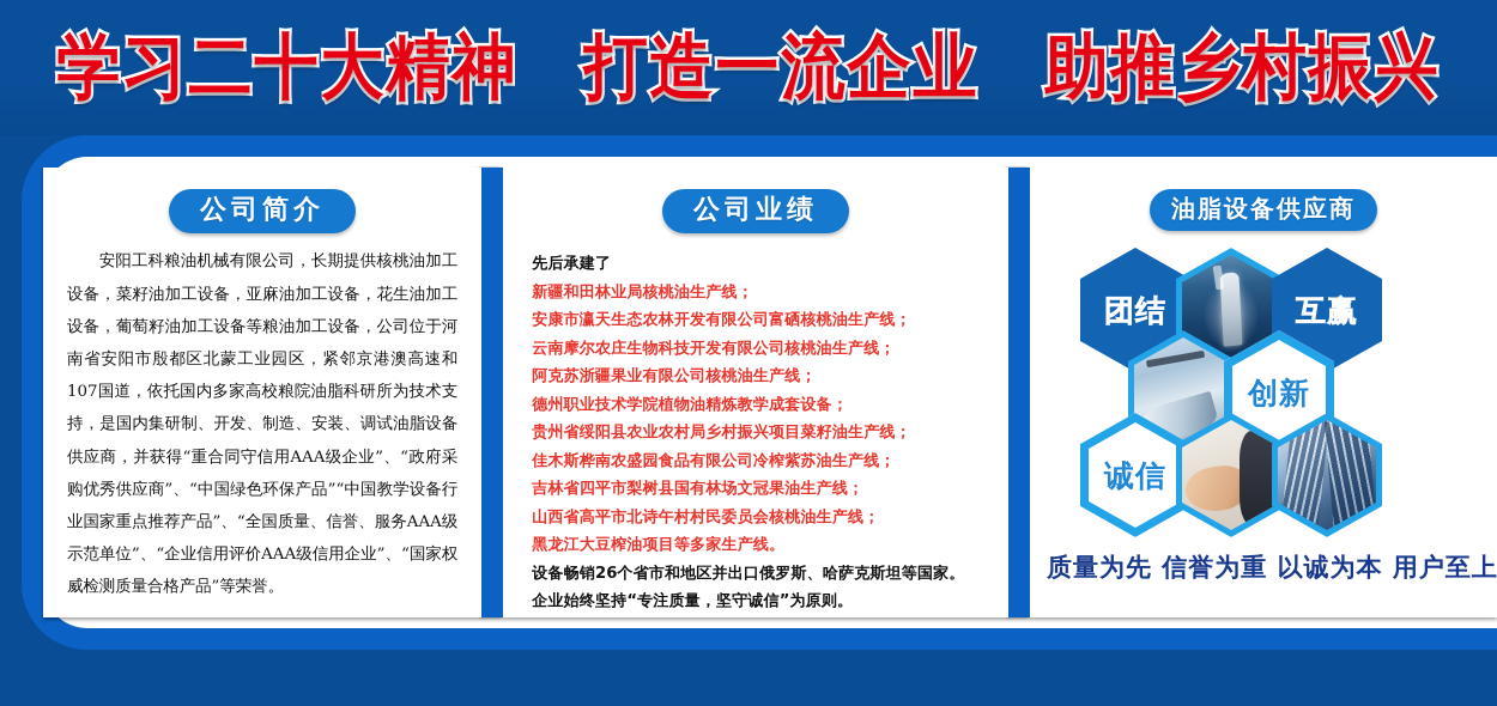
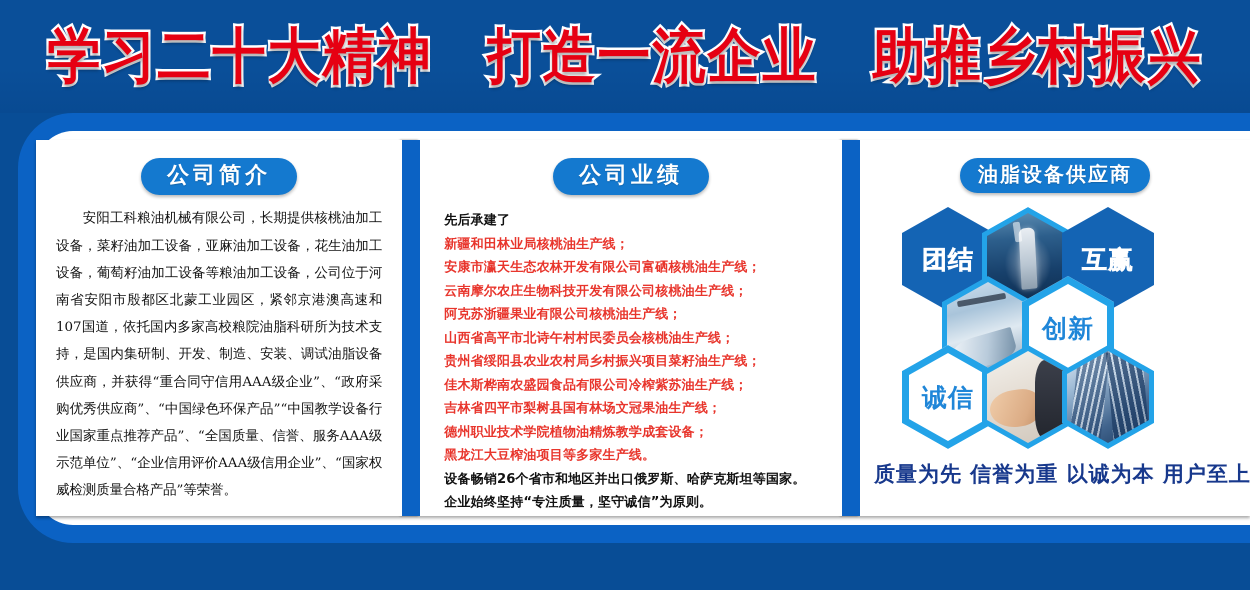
  学习二十大精神 打造一流企业 助推乡村振兴
  公司简介
  安阳工科粮油机械有限公司，长期提供核桃油加工设备，菜籽油加工设备，亚麻油加工设备，花生油加工设备，葡萄籽油加工设备等粮油加工设备，公司位于河南省安阳市殷都区北蒙工业园区，紧邻京港澳高速和107国道，依托国内多家高校粮院油脂科研所为技术支持，是国内集研制、开发、制造、安装、调试油脂设备供应商，并获得“重合同守信用AAA级企业”、“政府采购优秀供应商”、“中国绿色环保产品”“中国教学设备行业国家重点推荐产品”、“全国质量、信誉、服务AAA级示范单位”、“企业信用评价AAA级信用企业”、“国家权威检测质量合格产品”等荣誉。
  公司业绩
  先后承建了
  新疆和田林业局核桃油生产线；
  安康市瀛天生态农林开发有限公司富硒核桃油生产线；
  云南摩尔农庄生物科技开发有限公司核桃油生产线；
  阿克苏浙疆果业有限公司核桃油生产线；
- 德州职业技术学院植物油精炼教学成套设备；
+ 山西省高平市北诗午村村民委员会核桃油生产线；
  贵州省绥阳县农业农村局乡村振兴项目菜籽油生产线；
  佳木斯桦南农盛园食品有限公司冷榨紫苏油生产线；
  吉林省四平市梨树县国有林场文冠果油生产线；
- 山西省高平市北诗午村村民委员会核桃油生产线；
+ 德州职业技术学院植物油精炼教学成套设备；
  黑龙江大豆榨油项目等多家生产线。
  设备畅销26个省市和地区并出口俄罗斯、哈萨克斯坦等国家。
  企业始终坚持“专注质量，坚守诚信”为原则。
  油脂设备供应商
  团结
  互赢
  创新
  诚信
  质量为先 信誉为重 以诚为本 用户至上
